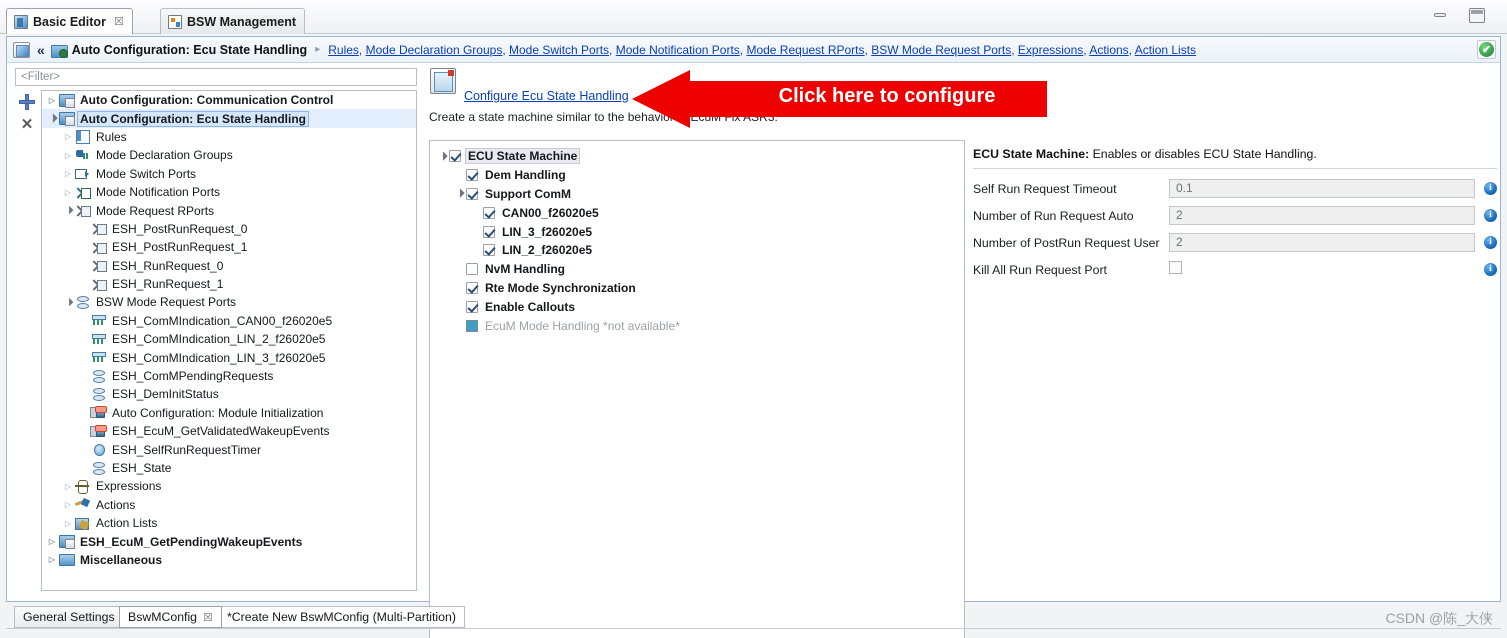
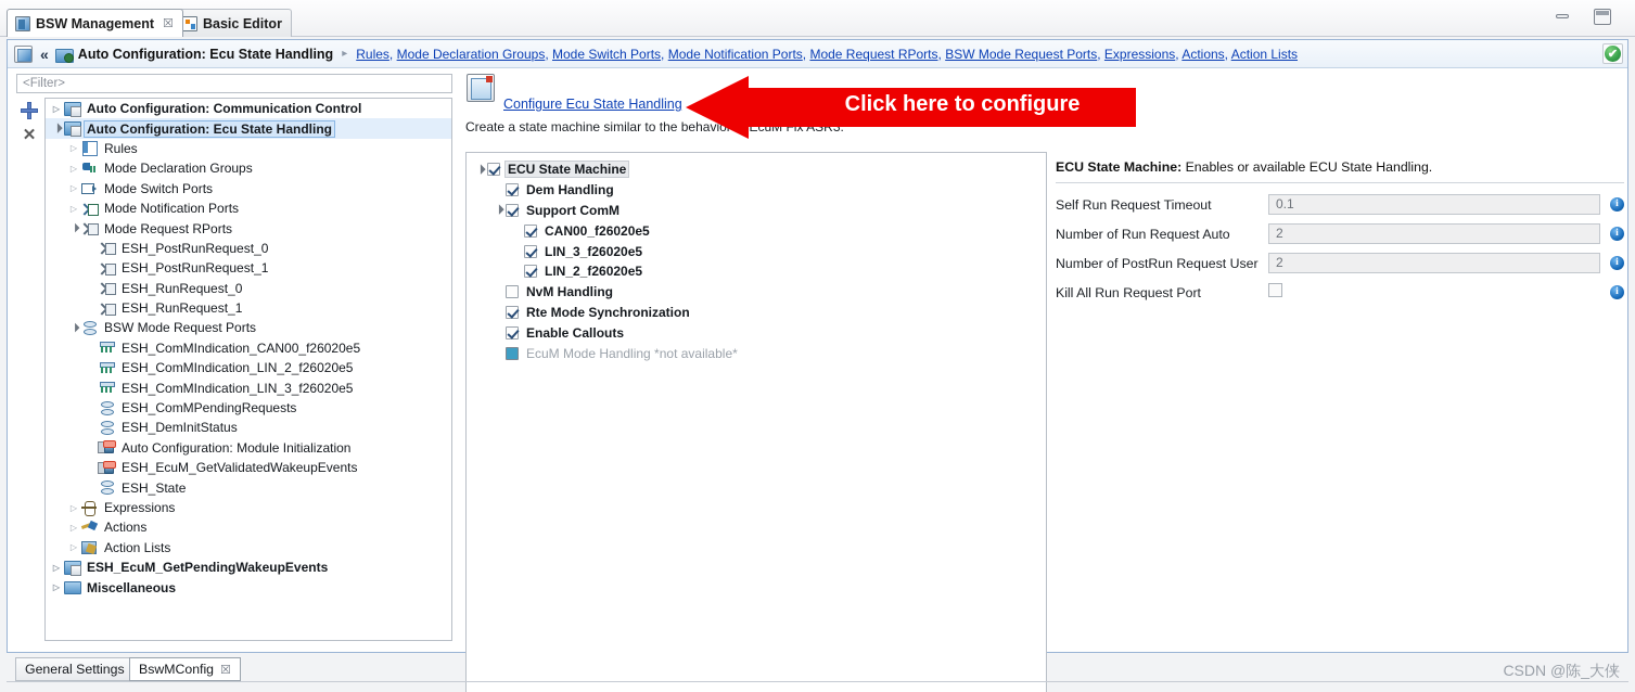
- Basic Editor
+ BSW Management
  ☒
- BSW Management
+ Basic Editor
  «
  Auto Configuration: Ecu State Handling
  ▸
  Rules, Mode Declaration Groups, Mode Switch Ports, Mode Notification Ports, Mode Request RPorts, BSW Mode Request Ports, Expressions, Actions, Action Lists
  ✔
  <Filter>
  ✕
  Auto Configuration: Communication Control
  Auto Configuration: Ecu State Handling
  Rules
  Mode Declaration Groups
  Mode Switch Ports
  Mode Notification Ports
  Mode Request RPorts
  ESH_PostRunRequest_0
  ESH_PostRunRequest_1
  ESH_RunRequest_0
  ESH_RunRequest_1
  BSW Mode Request Ports
  ESH_ComMIndication_CAN00_f26020e5
  ESH_ComMIndication_LIN_2_f26020e5
  ESH_ComMIndication_LIN_3_f26020e5
  ESH_ComMPendingRequests
  ESH_DemInitStatus
  Auto Configuration: Module Initialization
  ESH_EcuM_GetValidatedWakeupEvents
- ESH_SelfRunRequestTimer
  ESH_State
  Expressions
  Actions
  Action Lists
  ESH_EcuM_GetPendingWakeupEvents
  Miscellaneous
  Configure Ecu State Handling
  Create a state machine similar to the behavio
  ECU State Machine
  Dem Handling
  Support ComM
  CAN00_f26020e5
  LIN_3_f26020e5
  LIN_2_f26020e5
  NvM Handling
  Rte Mode Synchronization
  Enable Callouts
  EcuM Mode Handling *not available*
- ECU State Machine: Enables or disables ECU State Handling.
+ ECU State Machine: Enables or available ECU State Handling.
  Self Run Request Timeout
  0.1
  i
  Number of Run Request Auto
  2
  i
  Number of PostRun Request User
  2
  i
  Kill All Run Request Port
  i
  Click here to configure
  General Settings
  BswMConfig
  ☒
- *Create New BswMConfig (Multi-Partition)
  CSDN @陈_大侠
